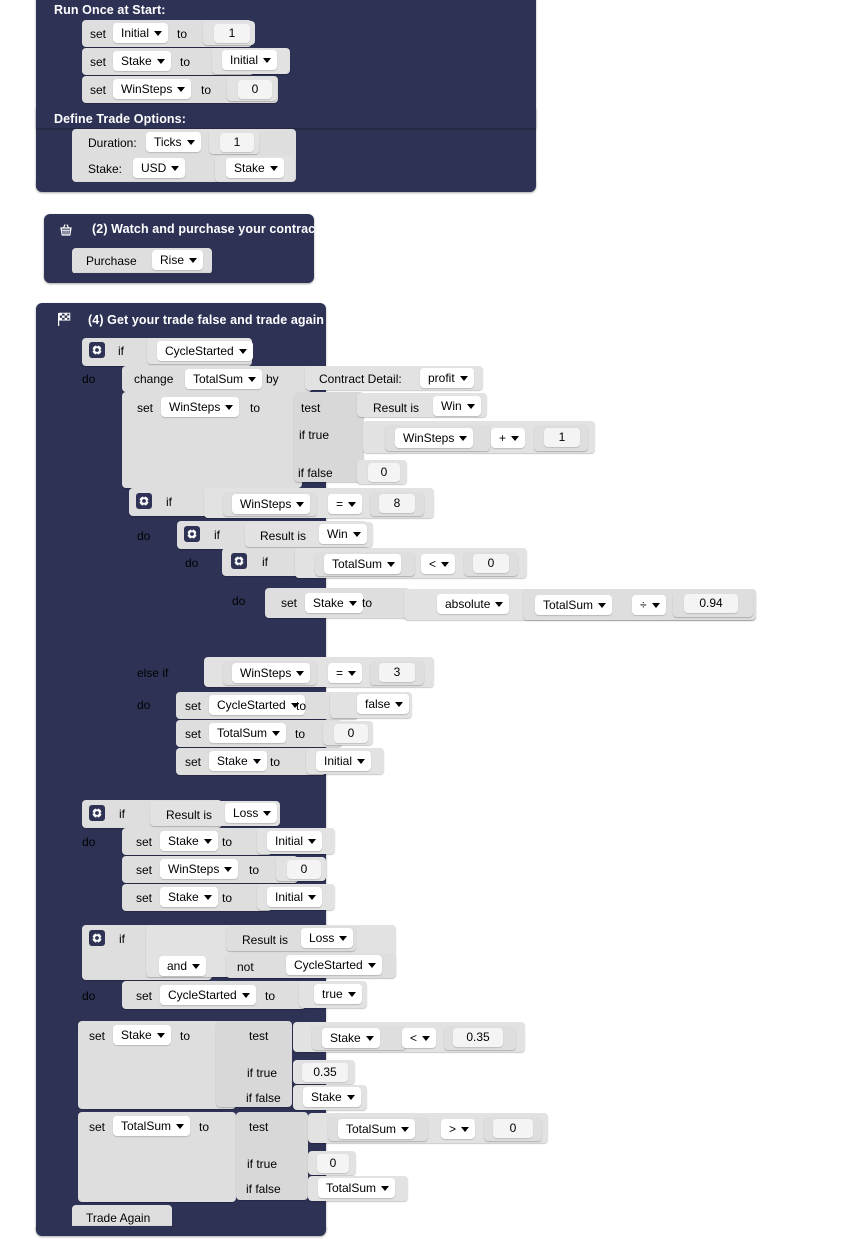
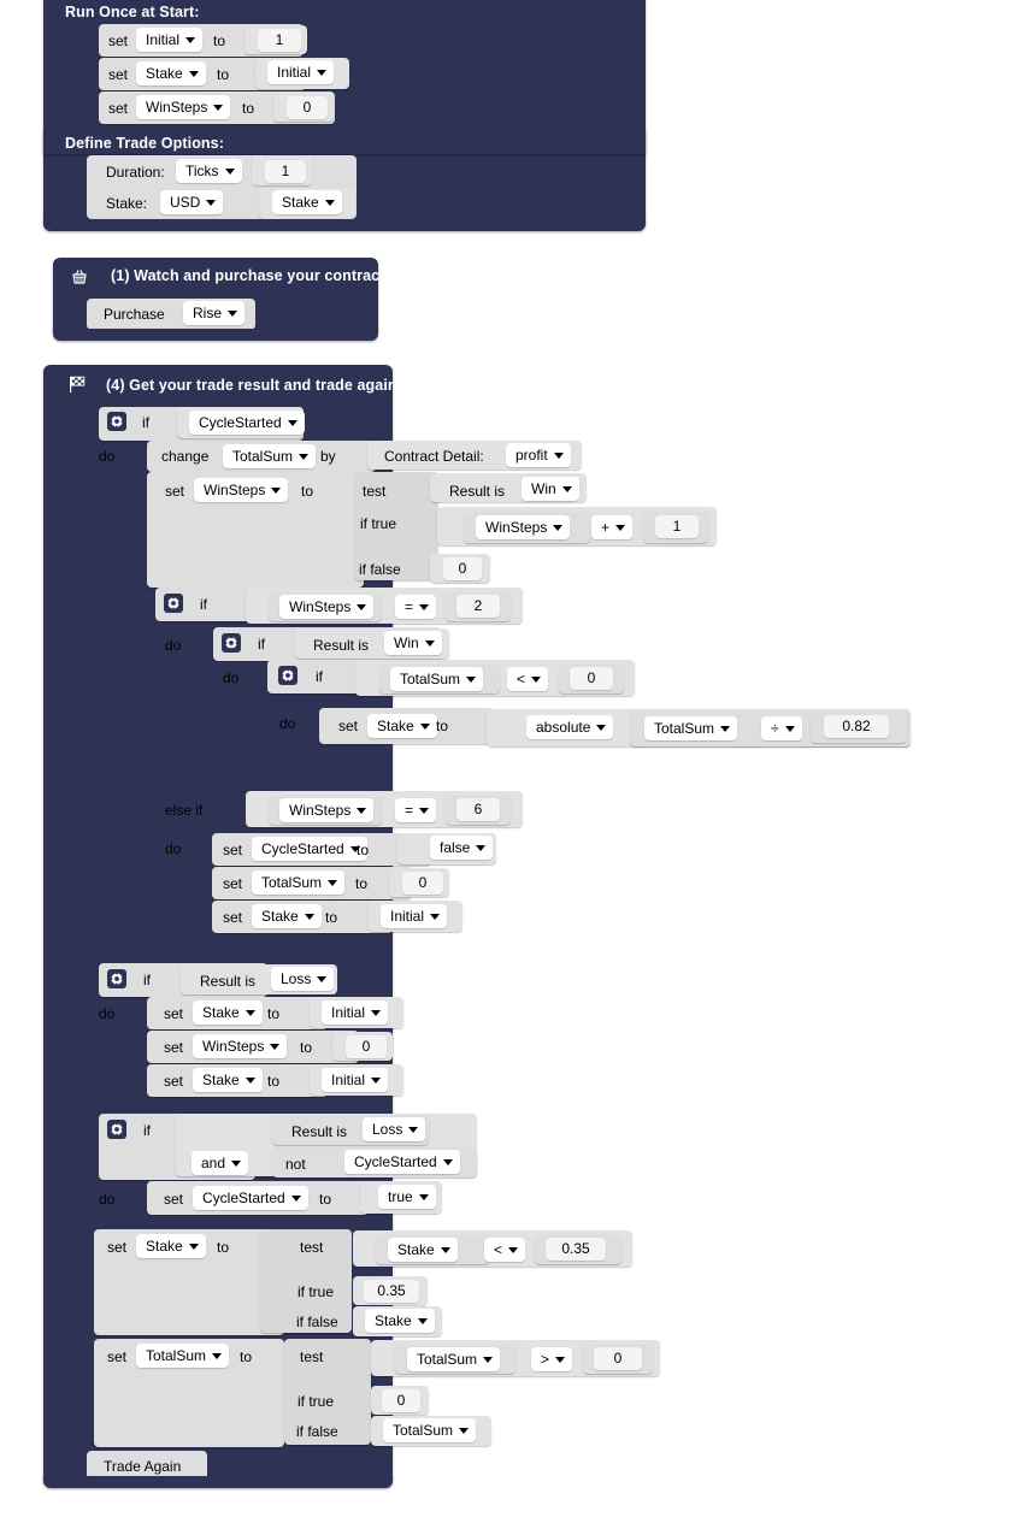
  Run Once at Start:
  set
  Initial
  to
  1
  set
  Stake
  to
  Initial
  set
  WinSteps
  to
  0
  Define Trade Options:
  Duration:
  Ticks
  1
  Stake:
  USD
  Stake
- (2) Watch and purchase your contract
+ (1) Watch and purchase your contract
  Purchase
  Rise
- (4) Get your trade false and trade again
+ (4) Get your trade result and trade again
  if
  CycleStarted
  do
  change
  TotalSum
  by
  Contract Detail:
  profit
  set
  WinSteps
  to
  test
  if true
  if false
  Result is
  Win
  WinSteps
  +
  1
  0
  if
  WinSteps
  =
- 8
+ 2
  do
  if
  Result is
  Win
  do
  if
  TotalSum
  <
  0
  do
  set
  Stake
  to
  absolute
  TotalSum
  ÷
- 0.94
+ 0.82
  else if
  WinSteps
  =
- 3
+ 6
  do
  set
  CycleStarted
  to
  false
  set
  TotalSum
  to
  0
  set
  Stake
  to
  Initial
  if
  Result is
  Loss
  do
  set
  Stake
  to
  Initial
  set
  WinSteps
  to
  0
  set
  Stake
  to
  Initial
  if
  Result is
  Loss
  and
  not
  CycleStarted
  do
  set
  CycleStarted
  to
  true
  set
  Stake
  to
  test
  if true
  if false
  Stake
  <
  0.35
  0.35
  Stake
  set
  TotalSum
  to
  test
  if true
  if false
  TotalSum
  >
  0
  0
  TotalSum
  Trade Again
